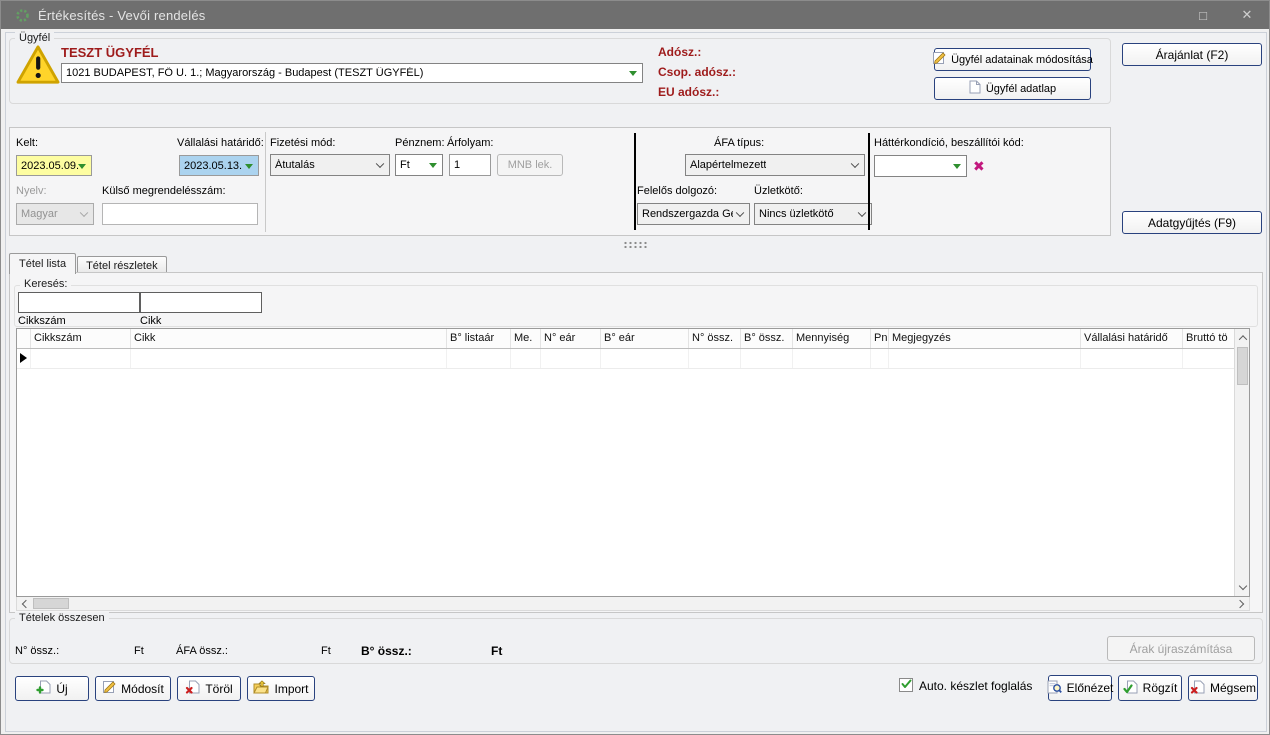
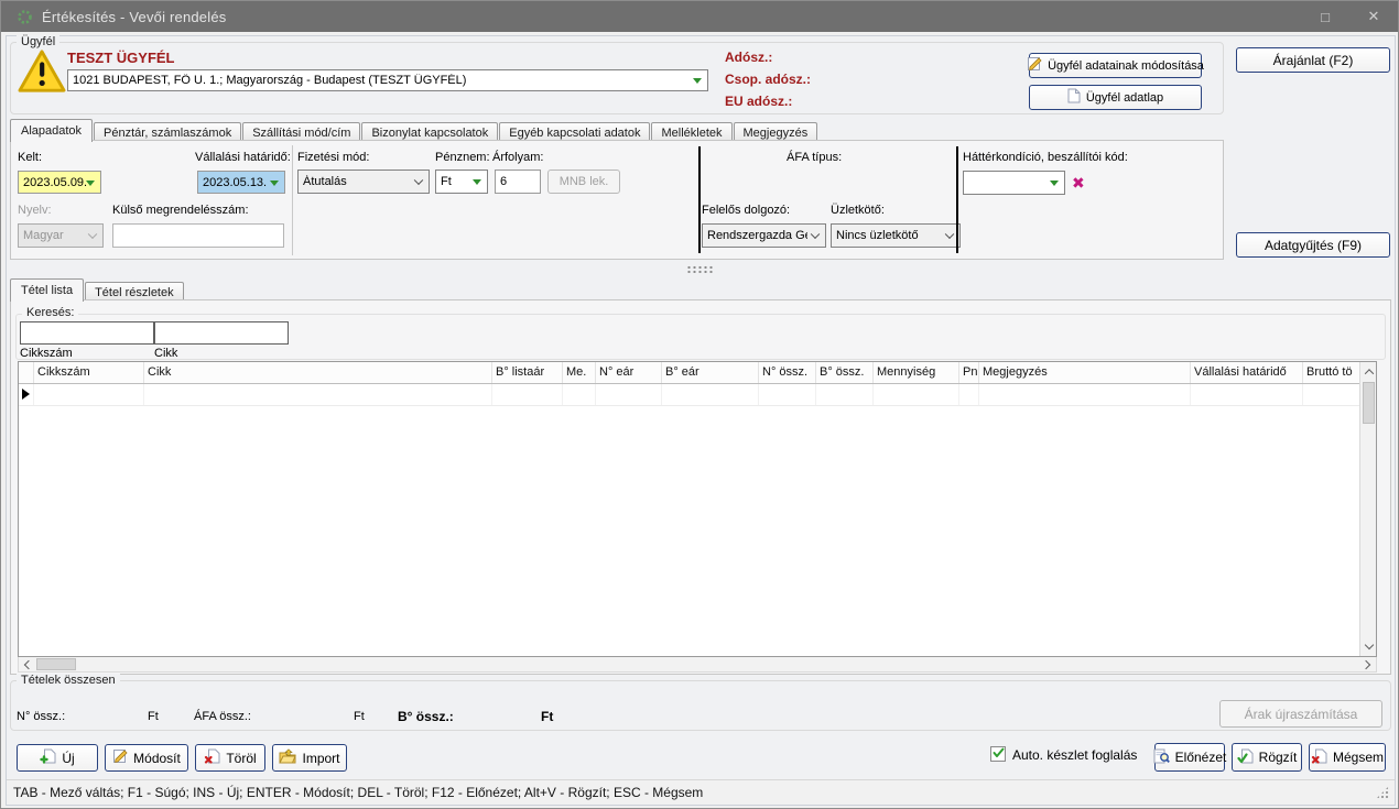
  Értékesítés - Vevői rendelés
  □
  ✕
  Ügyfél
  TESZT ÜGYFÉL
  1021 BUDAPEST, FŐ U. 1.; Magyarország - Budapest (TESZT ÜGYFÉL)
  Adósz.:
  Csop. adósz.:
  EU adósz.:
  Ügyfél adatainak módosítása
  Ügyfél adatlap
  Árajánlat (F2)
  Adatgyűjtés (F9)
+ Alapadatok Pénztár, számlaszámok Szállítási mód/cím Bizonylat kapcsolatok Egyéb kapcsolati adatok Mellékletek Megjegyzés
  Kelt:
  2023.05.09.
  Vállalási határidő:
  2023.05.13.
  Nyelv:
  Magyar
  Külső megrendelésszám:
  Fizetési mód:
  Átutalás
  Pénznem:
  Ft
  Árfolyam:
- 1
+ 6
  MNB lek.
  ÁFA típus:
- Alapértelmezett
  Felelős dolgozó:
  Rendszergazda G
  Üzletkötő:
  Nincs üzletkötő
  Háttérkondíció, beszállítói kód:
  ✖
  Tétel lista Tétel részletek
  Keresés:
  Cikkszám
  Cikk
  Cikkszám
  Cikk
  B° listaár
  Me.
  N° eár
  B° eár
  N° össz.
  B° össz.
  Mennyiség
  Pn.
  Megjegyzés
  Vállalási határidő
  Bruttó tö
  Tételek összesen
  N° össz.:
  Ft
  ÁFA össz.:
  Ft
  B° össz.:
  Ft
  Árak újraszámítása
  Új
  Módosít
  Töröl
  Import
  Auto. készlet foglalás
  Előnézet
  Rögzít
  Mégsem
+ TAB - Mező váltás; F1 - Súgó; INS - Új; ENTER - Módosít; DEL - Töröl; F12 - Előnézet; Alt+V - Rögzít; ESC - Mégsem
